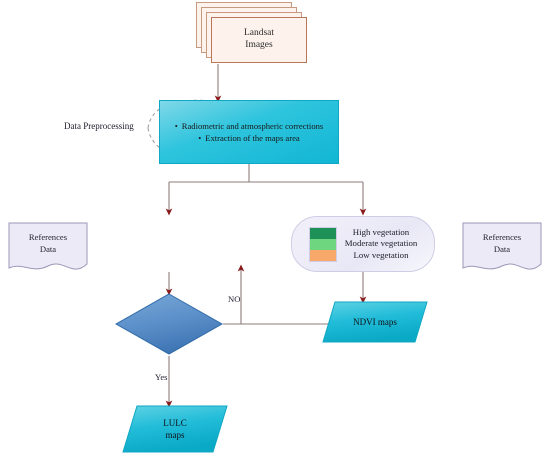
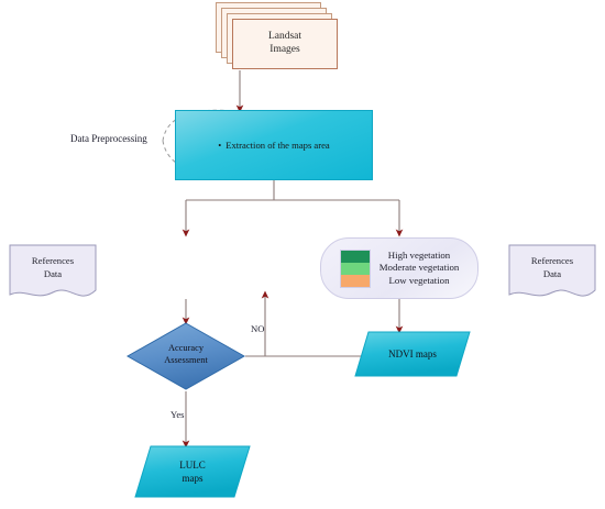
  Landsat
  Images
  Data Preprocessing
- Radiometric and atmospheric corrections
  Extraction of the maps area
  References
  Data
  References
  Data
  High vegetation
  Moderate vegetation
  Low vegetation
+ Accuracy
+ Assessment
  NO
  Yes
  NDVI maps
  LULC
  maps
